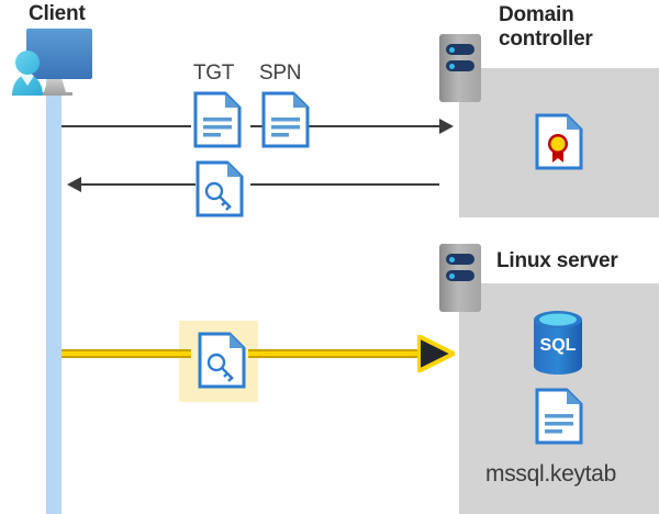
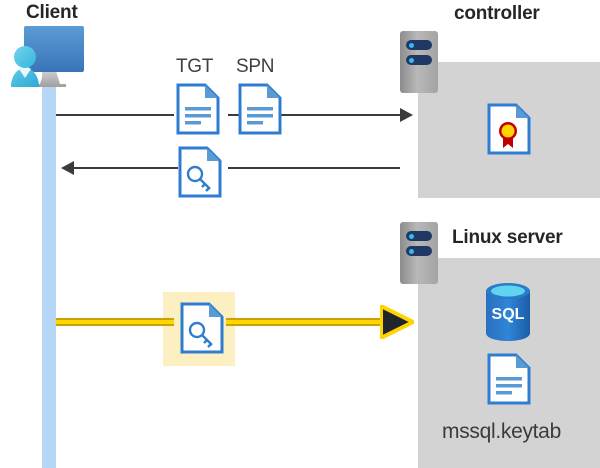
  Client
- Domain
  controller
  Linux server
  SQL
  mssql.keytab
  TGT
  SPN
